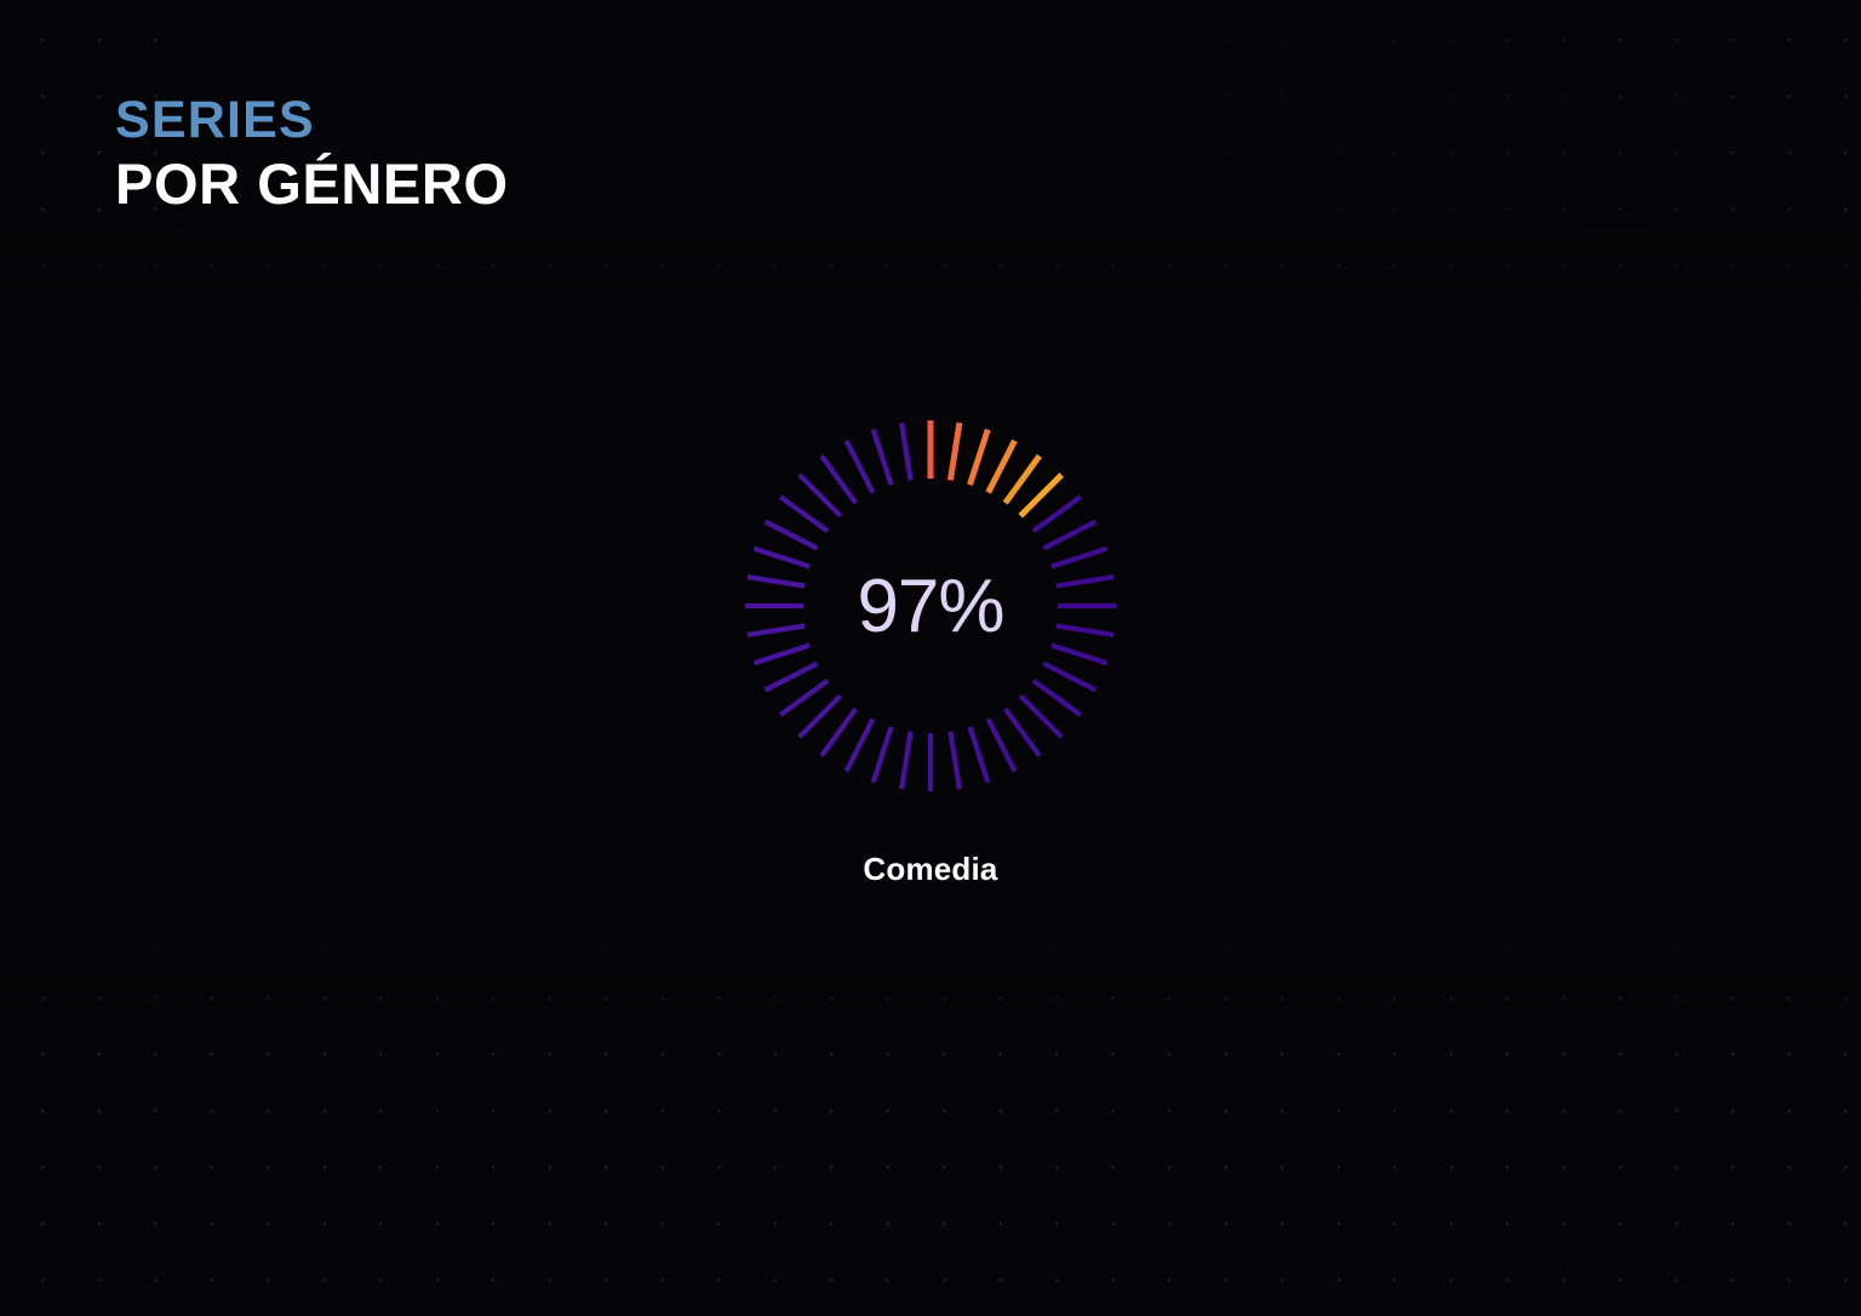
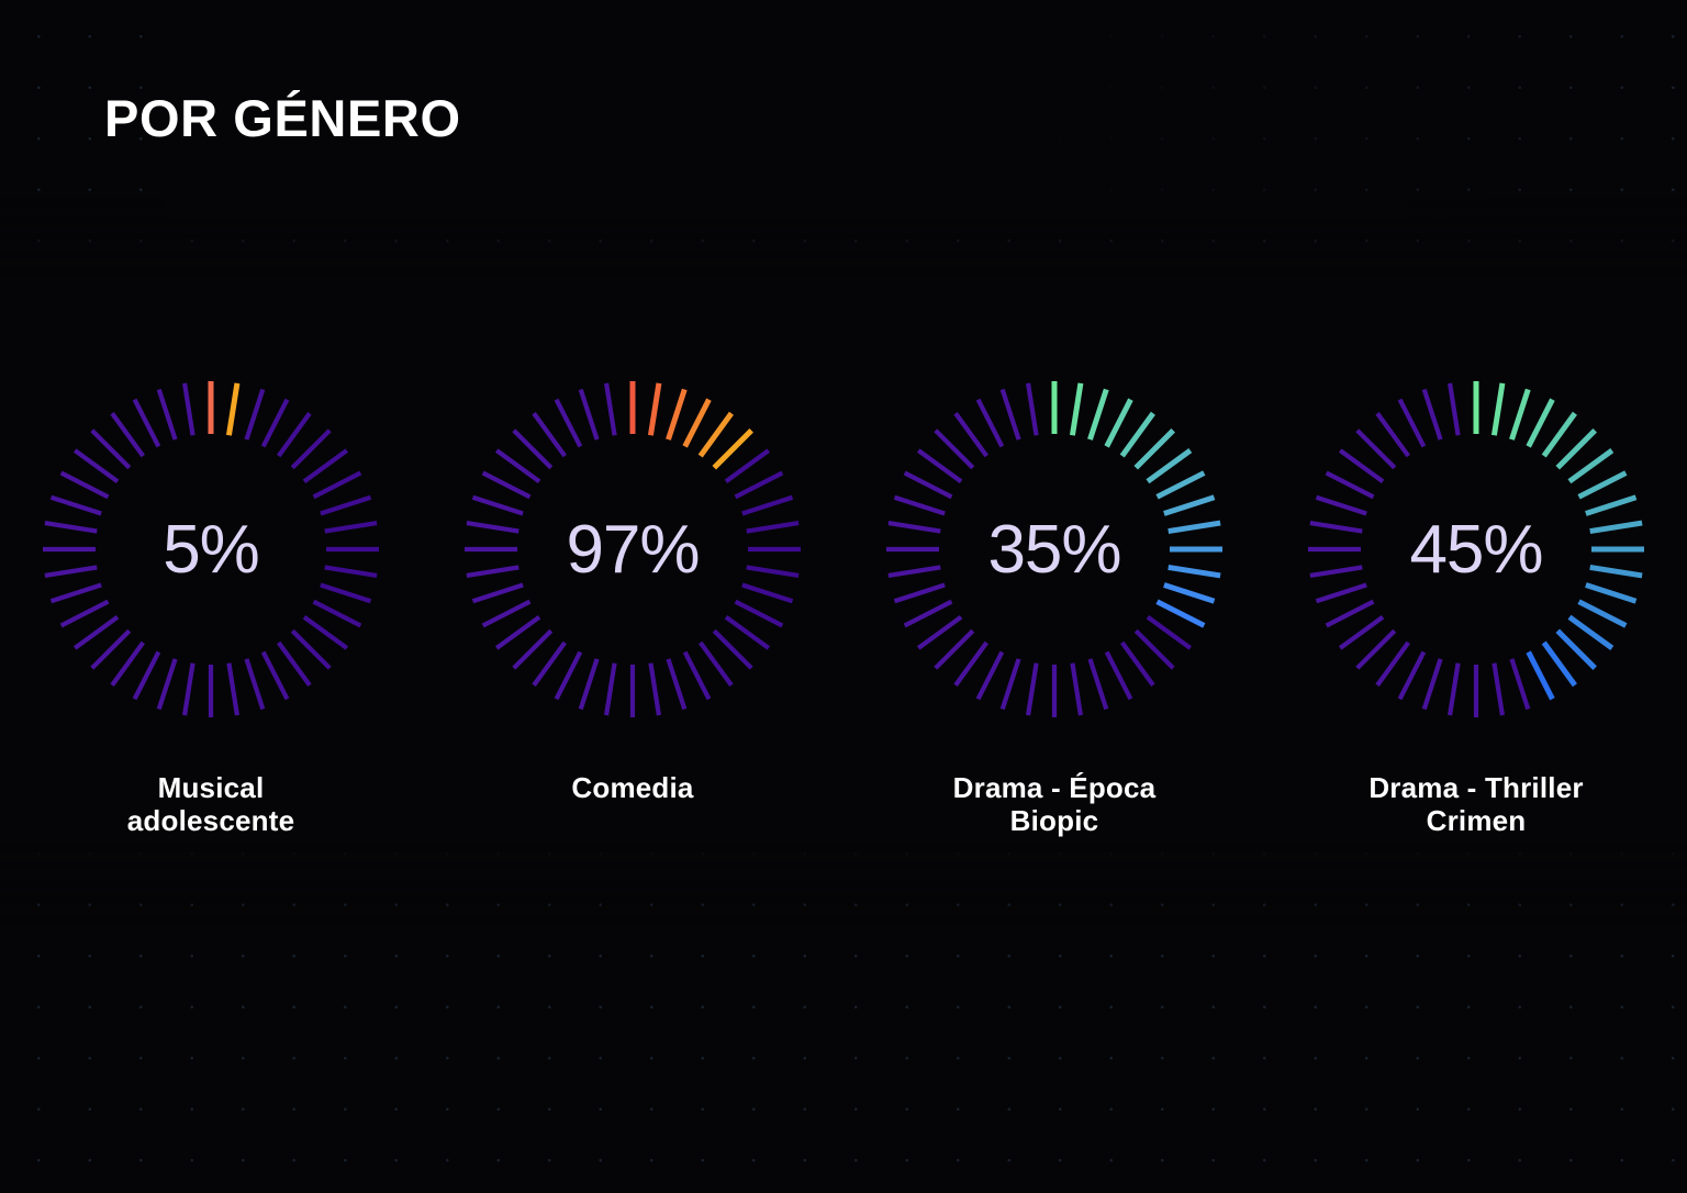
- SERIES
  POR GÉNERO
+ 5%
+ Musical
+ adolescente
  97%
  Comedia
+ 35%
+ Drama - Época
+ Biopic
+ 45%
+ Drama - Thriller
+ Crimen
